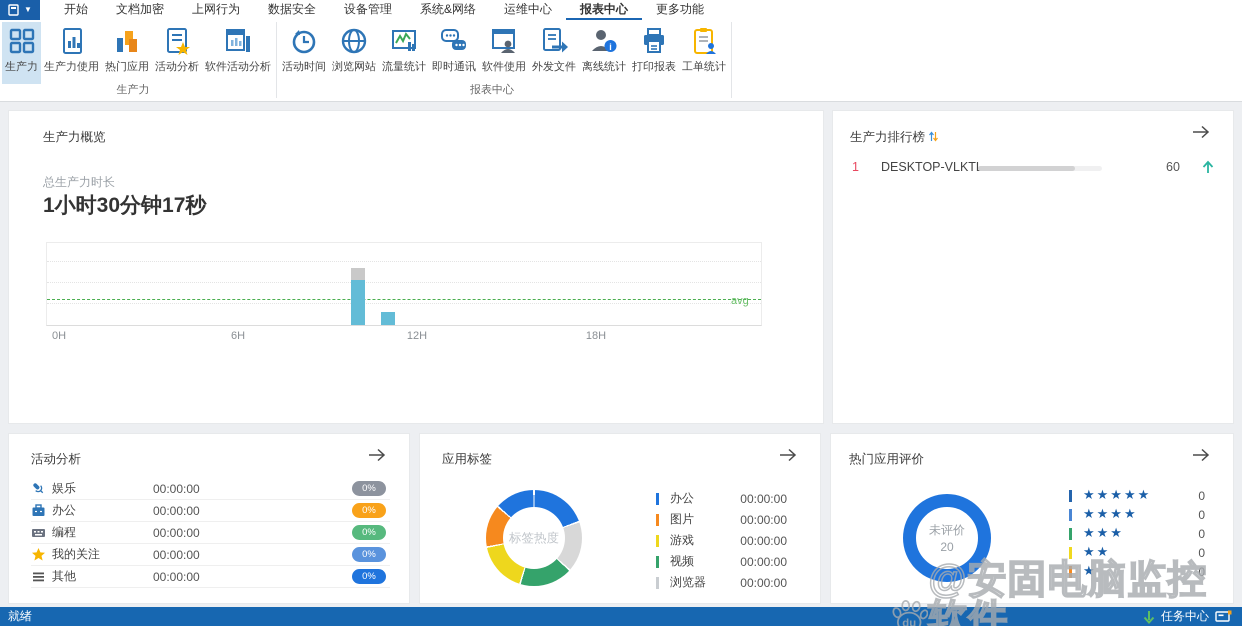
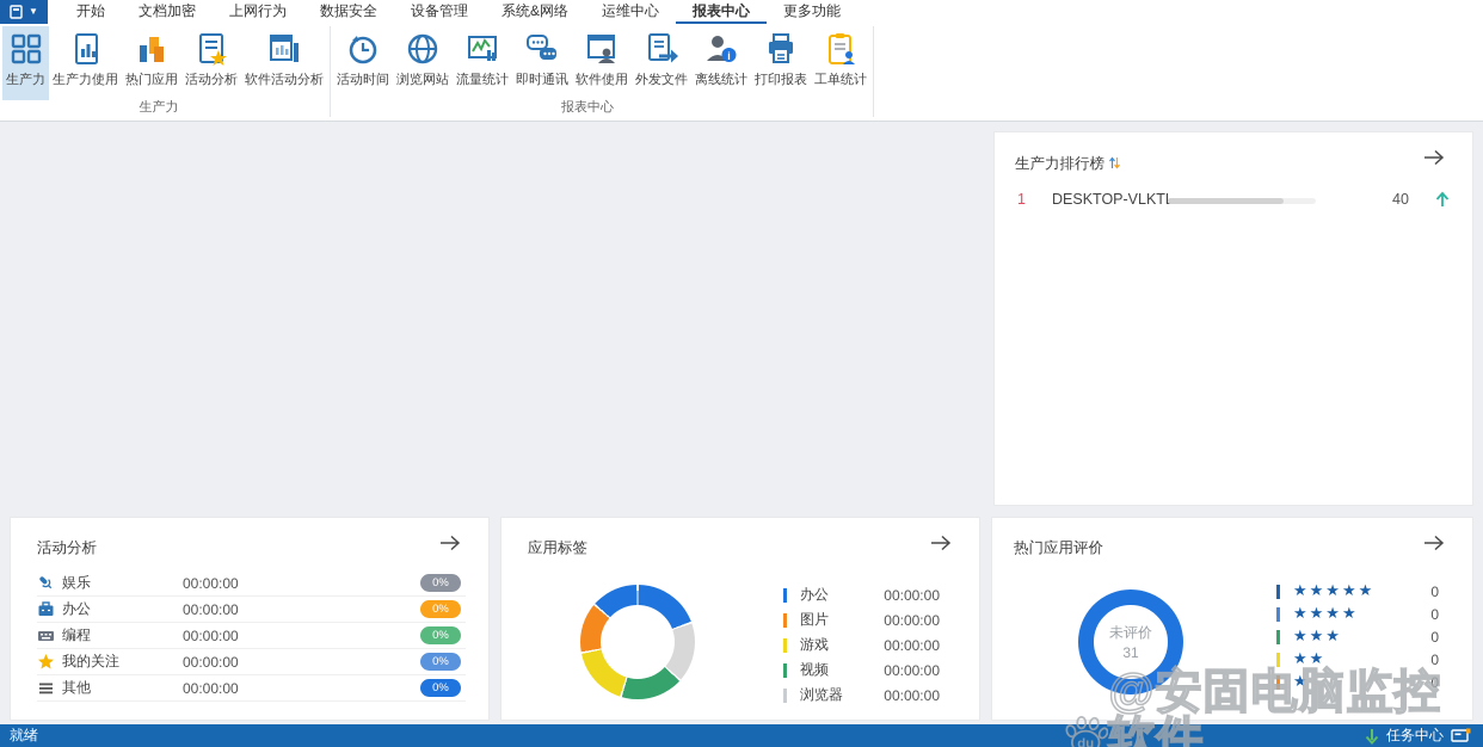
  ▼
  开始
  文档加密
  上网行为
  数据安全
  设备管理
  系统&网络
  运维中心
  报表中心
  更多功能
  生产力
  生产力使用
  热门应用
  活动分析
  软件活动分析
  活动时间
  浏览网站
  流量统计
  即时通讯
  软件使用
  外发文件
  i
  离线统计
  打印报表
  工单统计
  生产力
  报表中心
- 生产力概览
- 总生产力时长
- 1小时30分钟17秒
- avg
- 0H
- 6H
- 12H
- 18H
  生产力排行榜
  1
  DESKTOP-VLKT
- 60
+ 40
  活动分析
  娱乐
  00:00:00
  0%
  办公
  00:00:00
  0%
  编程
  00:00:00
  0%
  我的关注
  00:00:00
  0%
  其他
  00:00:00
  0%
  应用标签
- 标签热度
  办公
  00:00:00
  图片
  00:00:00
  游戏
  00:00:00
  视频
  00:00:00
  浏览器
  00:00:00
  热门应用评价
  未评价
- 20
+ 31
  ★★★★★
  0
  ★★★★
  0
  ★★★
  0
  ★★
  0
  ★
  0
  就绪
  任务中心
  du
  @安固电脑监控软件
